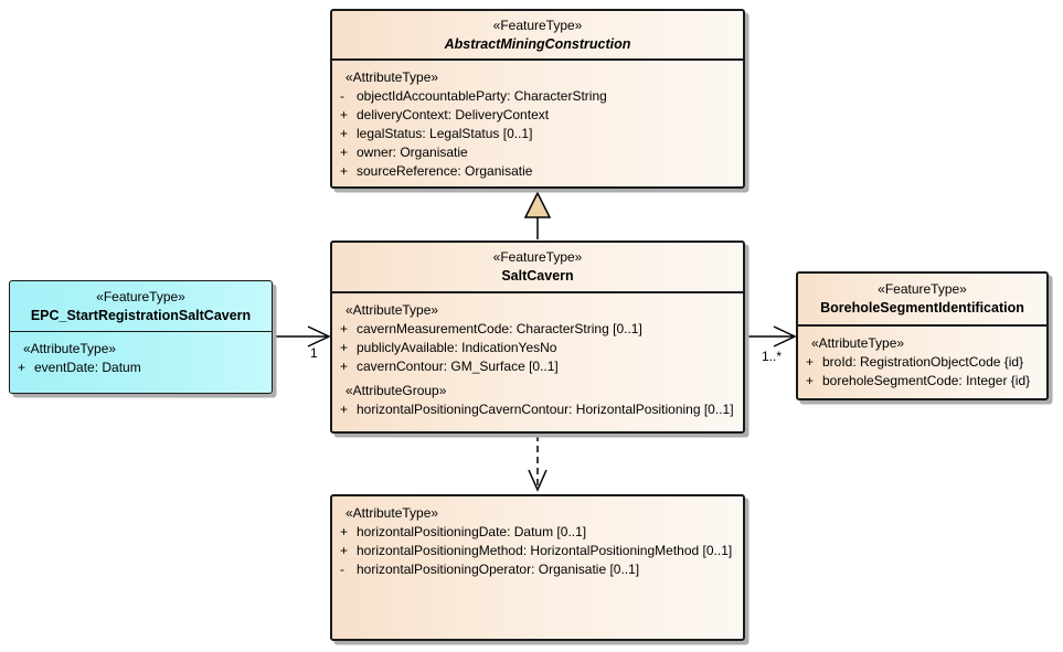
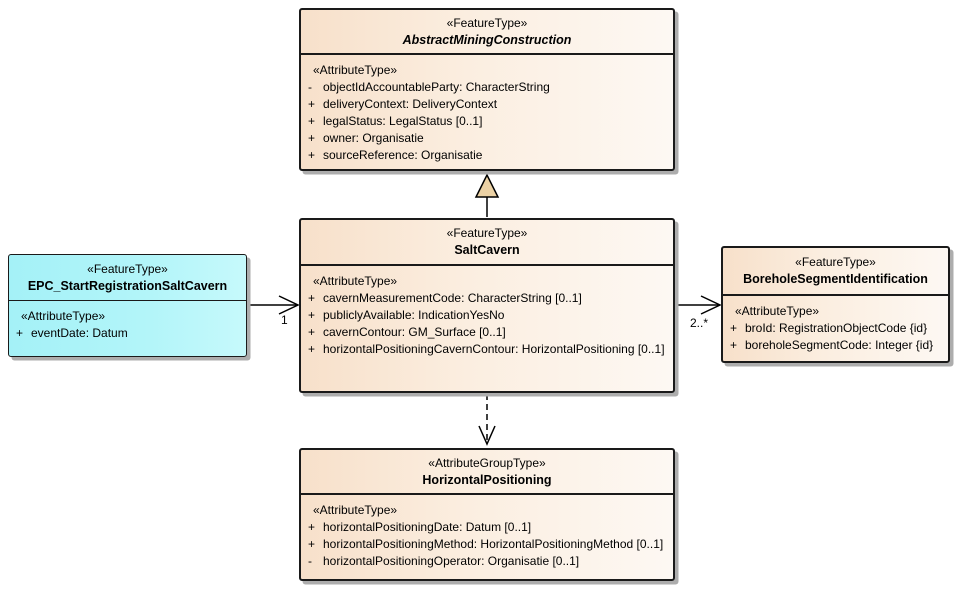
  1
- 1..*
+ 2..*
  «FeatureType»
  AbstractMiningConstruction
  «AttributeType»
  -
  objectIdAccountableParty: CharacterString
  +
  deliveryContext: DeliveryContext
  +
  legalStatus: LegalStatus [0..1]
  +
  owner: Organisatie
  +
  sourceReference: Organisatie
  «FeatureType»
  SaltCavern
  «AttributeType»
  +
  cavernMeasurementCode: CharacterString [0..1]
  +
  publiclyAvailable: IndicationYesNo
  +
  cavernContour: GM_Surface [0..1]
- «AttributeGroup»
  +
  horizontalPositioningCavernContour: HorizontalPositioning [0..1]
  «FeatureType»
  EPC_StartRegistrationSaltCavern
  «AttributeType»
  +
  eventDate: Datum
  «FeatureType»
  BoreholeSegmentIdentification
  «AttributeType»
  +
  broId: RegistrationObjectCode {id}
  +
  boreholeSegmentCode: Integer {id}
+ «AttributeGroupType»
+ HorizontalPositioning
  «AttributeType»
  +
  horizontalPositioningDate: Datum [0..1]
  +
  horizontalPositioningMethod: HorizontalPositioningMethod [0..1]
  -
  horizontalPositioningOperator: Organisatie [0..1]
